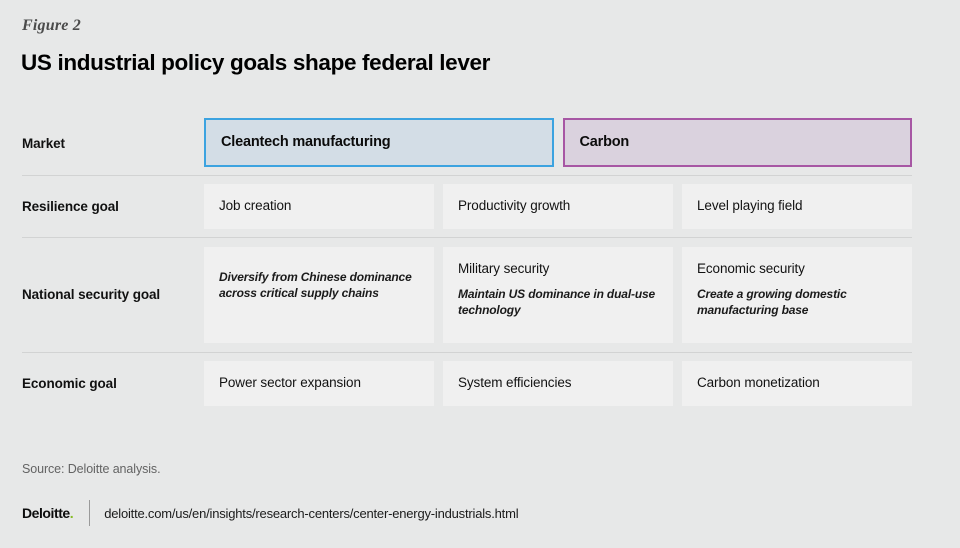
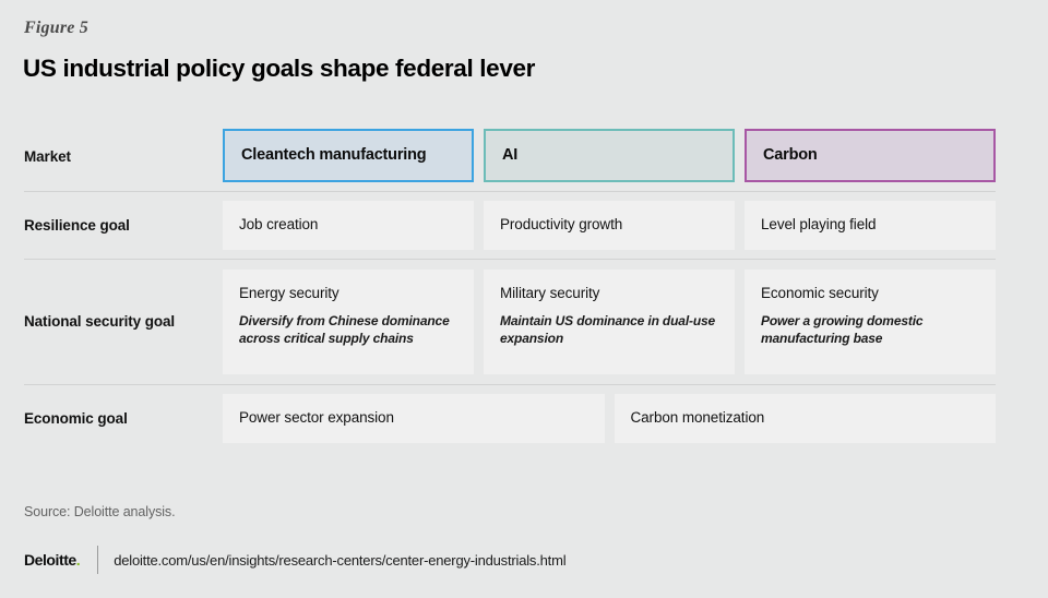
- Figure 2
+ Figure 5
  US industrial policy goals shape federal lever
  Market
  Cleantech manufacturing
+ AI
  Carbon
  Resilience goal
  Job creation
  Productivity growth
  Level playing field
  National security goal
+ Energy security
  Diversify from Chinese dominance across critical supply chains
  Military security
- Maintain US dominance in dual-use technology
+ Maintain US dominance in dual-use expansion
  Economic security
- Create a growing domestic manufacturing base
+ Power a growing domestic manufacturing base
  Economic goal
  Power sector expansion
- System efficiencies
  Carbon monetization
  Source: Deloitte analysis.
  Deloitte.
  deloitte.com/us/en/insights/research-centers/center-energy-industrials.html
